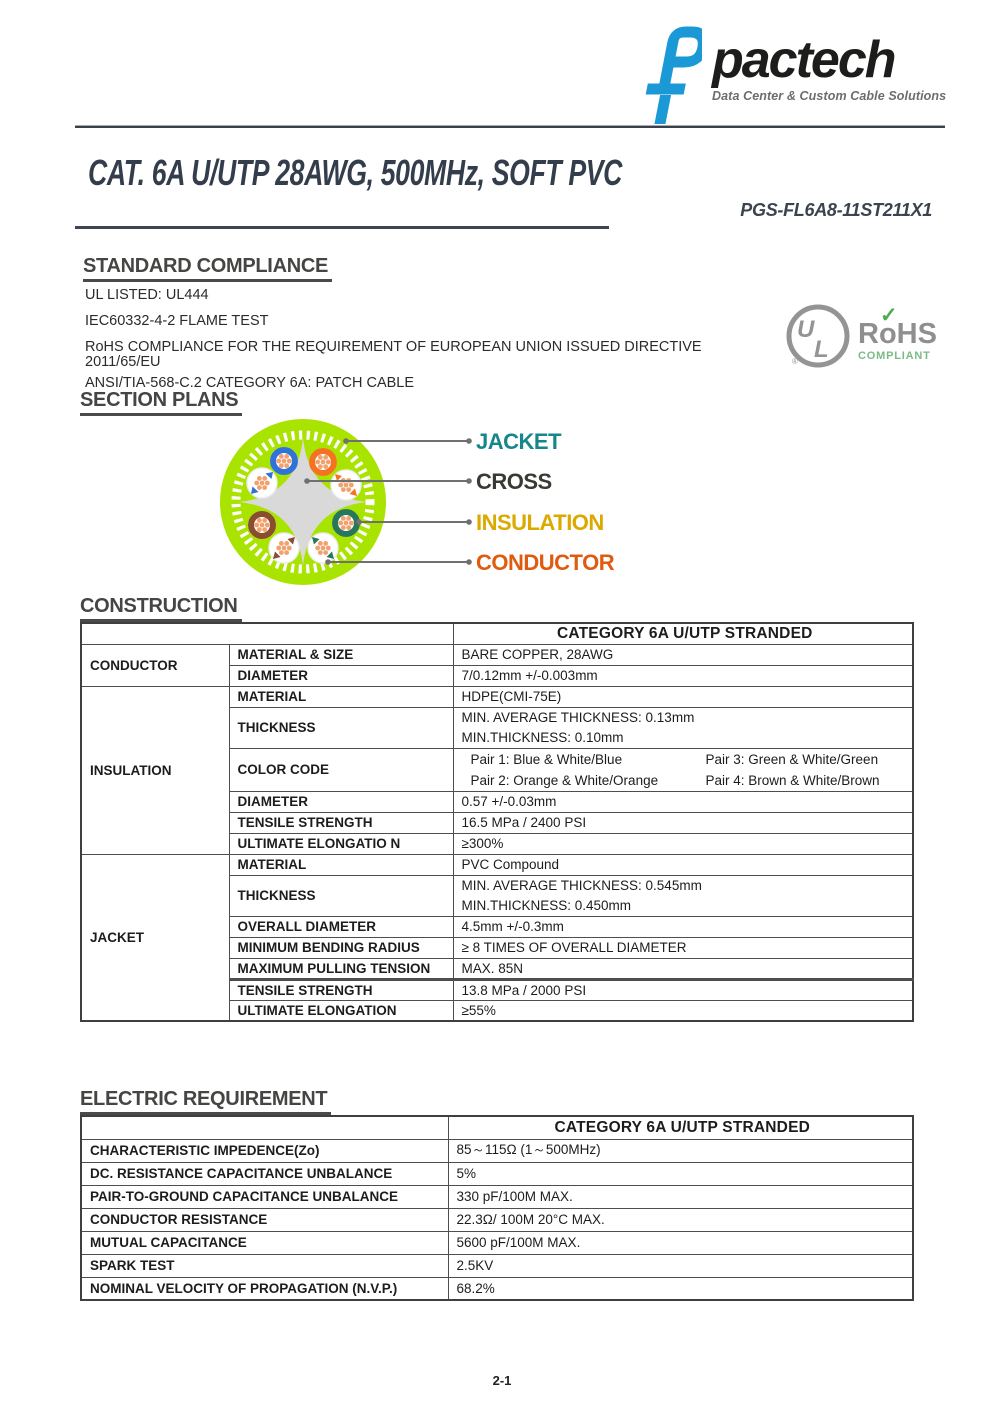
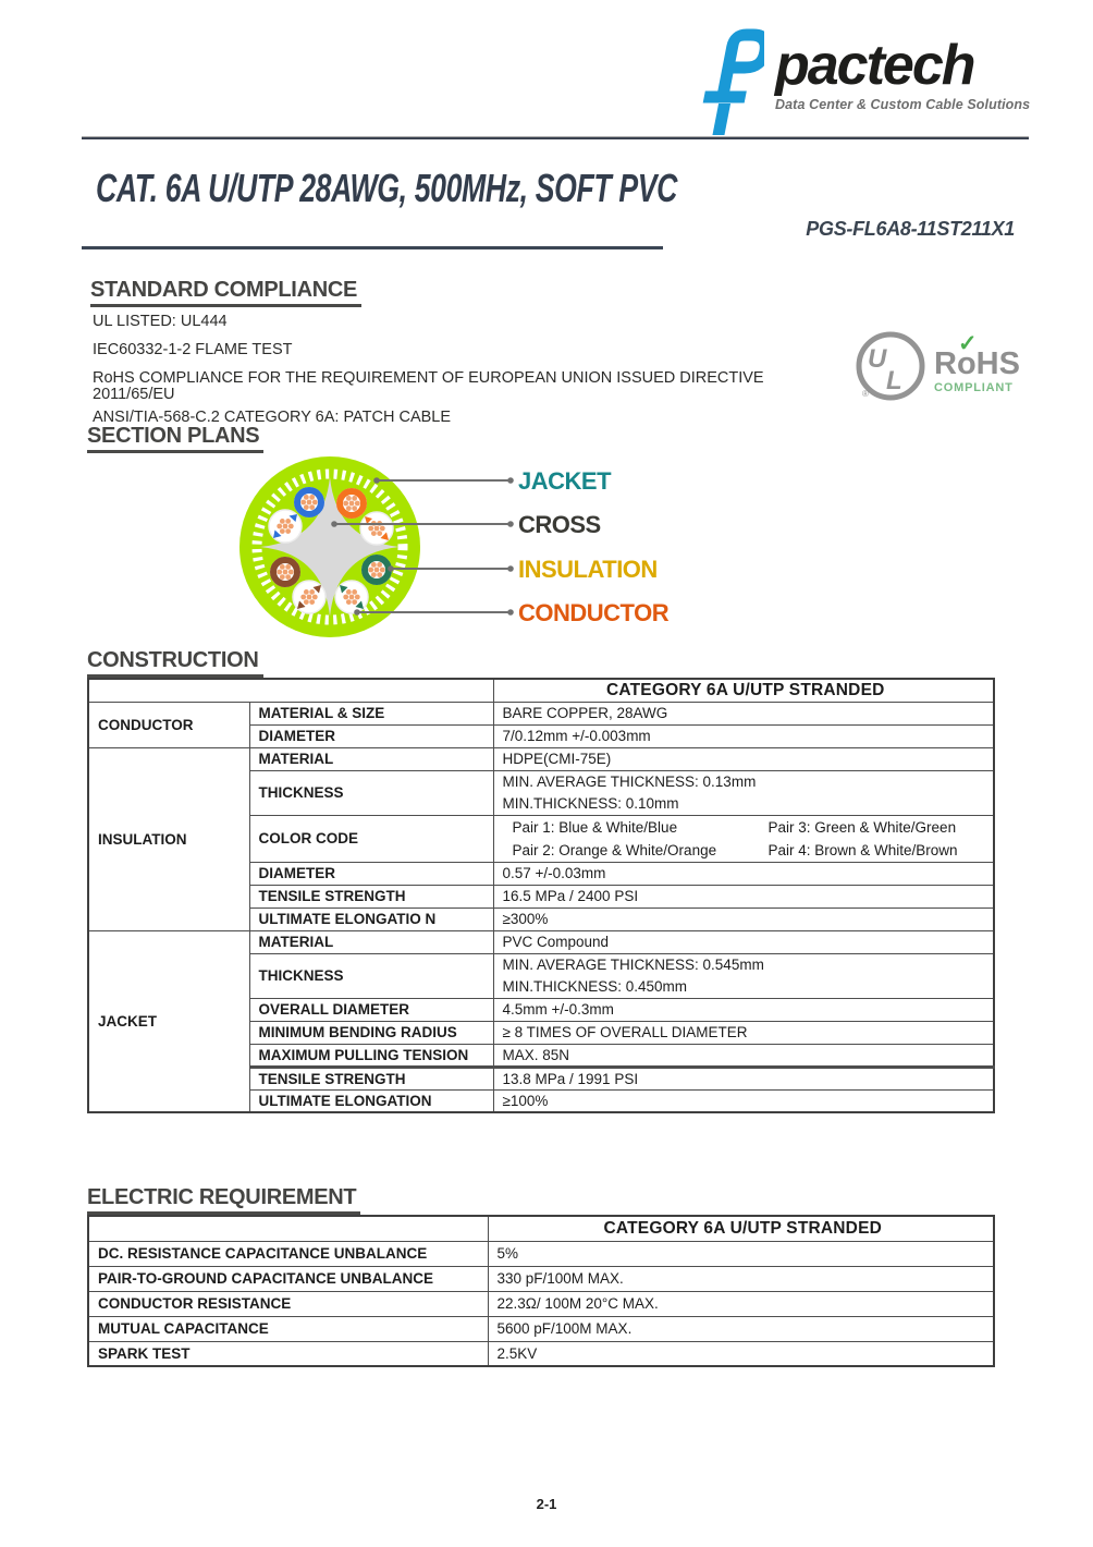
  pactech
  Data Center & Custom Cable Solutions
  CAT. 6A U/UTP 28AWG, 500MHz, SOFT PVC
  PGS-FL6A8-11ST211X1
  STANDARD COMPLIANCE
  UL LISTED: UL444
- IEC60332-4-2 FLAME TEST
+ IEC60332-1-2 FLAME TEST
  RoHS COMPLIANCE FOR THE REQUIREMENT OF EUROPEAN UNION ISSUED DIRECTIVE 2011/65/EU
  ANSI/TIA-568-C.2 CATEGORY 6A: PATCH CABLE
  U
  L
  ®
  R
  ✓
  o
  HS
  COMPLIANT
  SECTION PLANS
  JACKET
  CROSS
  INSULATION
  CONDUCTOR
  CONSTRUCTION
  	CATEGORY 6A U/UTP STRANDED
  CONDUCTOR	MATERIAL & SIZE	BARE COPPER, 28AWG
  DIAMETER	7/0.12mm +/-0.003mm
  INSULATION	MATERIAL	HDPE(CMI-75E)
  THICKNESS	MIN. AVERAGE THICKNESS: 0.13mm MIN.THICKNESS: 0.10mm
  COLOR CODE	Pair 1: Blue & White/Blue Pair 2: Orange & White/Orange Pair 3: Green & White/Green Pair 4: Brown & White/Brown
  DIAMETER	0.57 +/-0.03mm
  TENSILE STRENGTH	16.5 MPa / 2400 PSI
  ULTIMATE ELONGATIO N	≥300%
  JACKET	MATERIAL	PVC Compound
  THICKNESS	MIN. AVERAGE THICKNESS: 0.545mm MIN.THICKNESS: 0.450mm
  OVERALL DIAMETER	4.5mm +/-0.3mm
  MINIMUM BENDING RADIUS	≥ 8 TIMES OF OVERALL DIAMETER
  MAXIMUM PULLING TENSION	MAX. 85N
- TENSILE STRENGTH	13.8 MPa / 2000 PSI
+ TENSILE STRENGTH	13.8 MPa / 1991 PSI
- ULTIMATE ELONGATION	≥55%
+ ULTIMATE ELONGATION	≥100%
  ELECTRIC REQUIREMENT
  	CATEGORY 6A U/UTP STRANDED
- CHARACTERISTIC IMPEDENCE(Zo)	85～115Ω (1～500MHz)
  DC. RESISTANCE CAPACITANCE UNBALANCE	5%
  PAIR-TO-GROUND CAPACITANCE UNBALANCE	330 pF/100M MAX.
  CONDUCTOR RESISTANCE	22.3Ω/ 100M 20°C MAX.
  MUTUAL CAPACITANCE	5600 pF/100M MAX.
  SPARK TEST	2.5KV
- NOMINAL VELOCITY OF PROPAGATION (N.V.P.)	68.2%
  2-1
